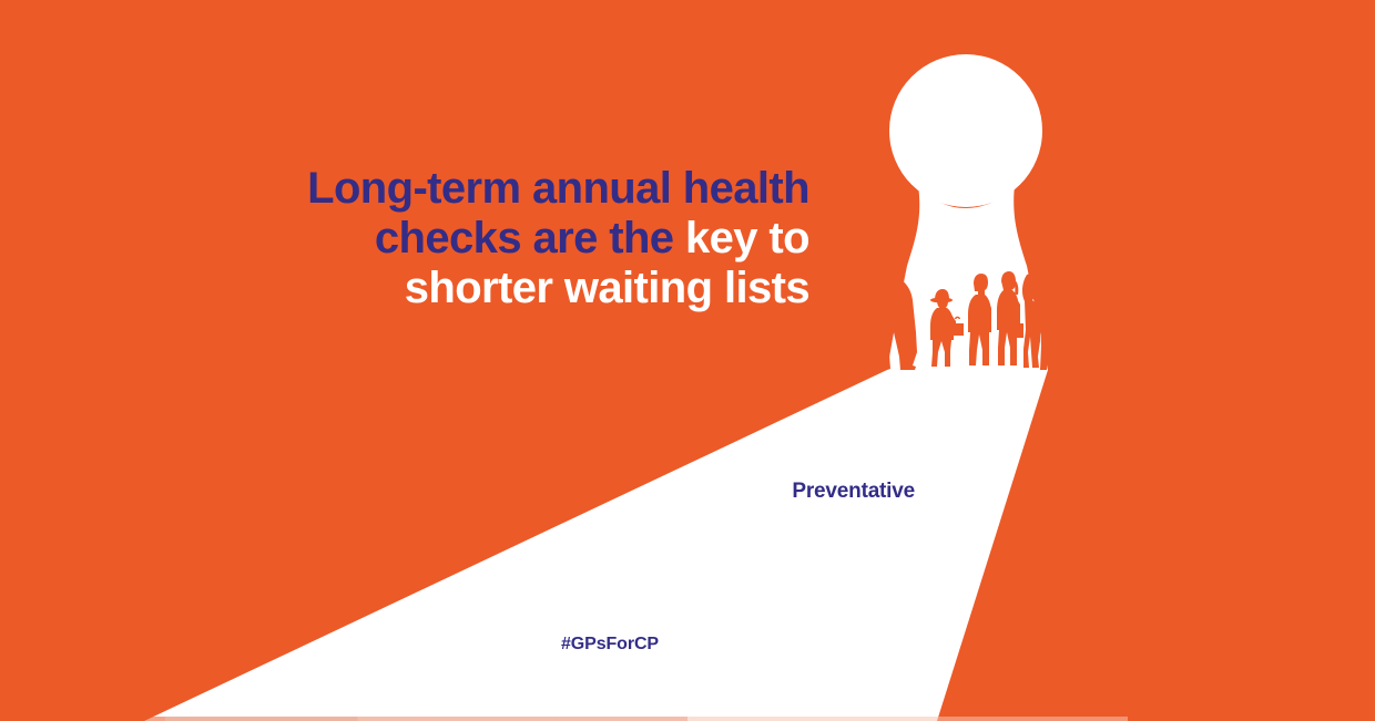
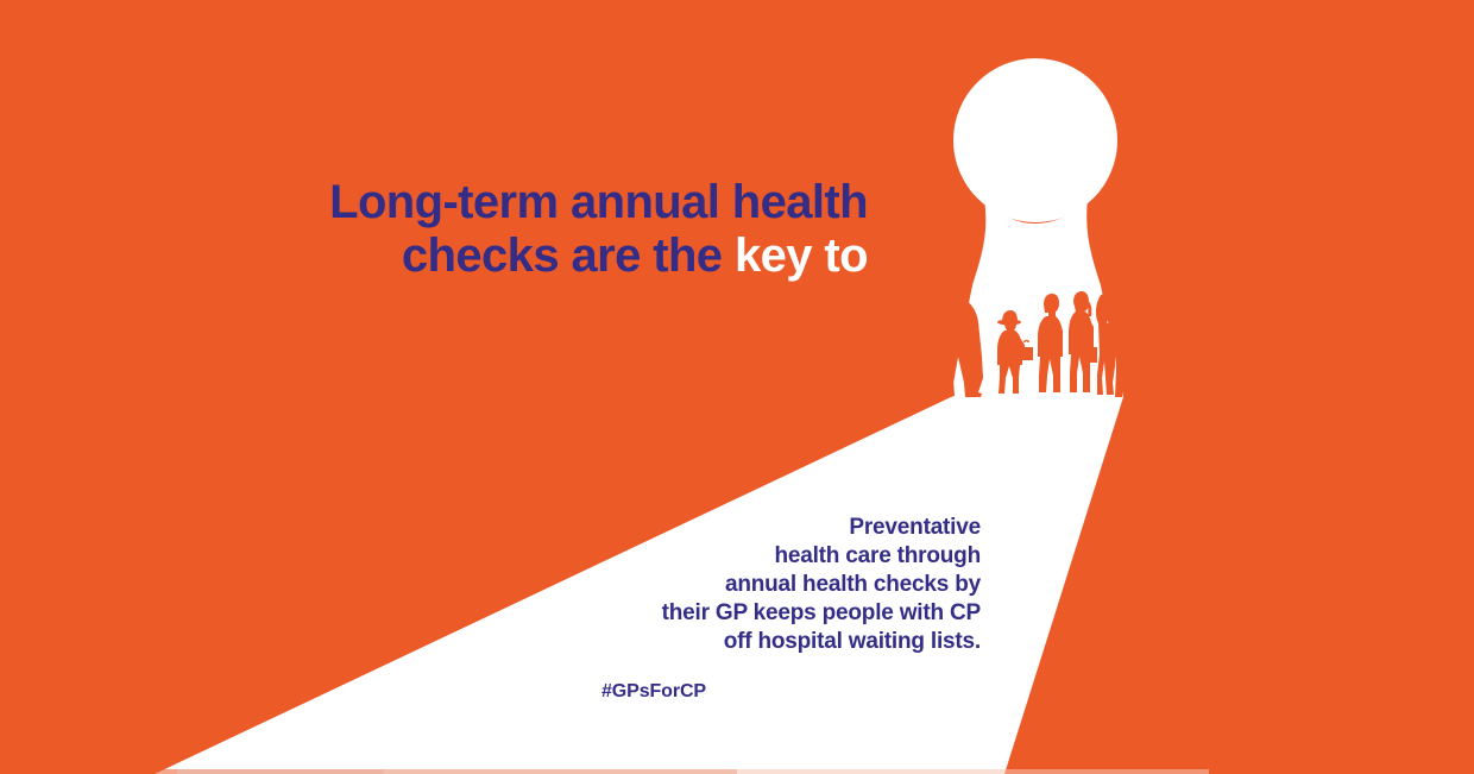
  Long-term annual health
  checks are the key to
- shorter waiting lists
  Preventative
+ health care through
+ annual health checks by
+ their GP keeps people with CP
+ off hospital waiting lists.
  #GPsForCP
